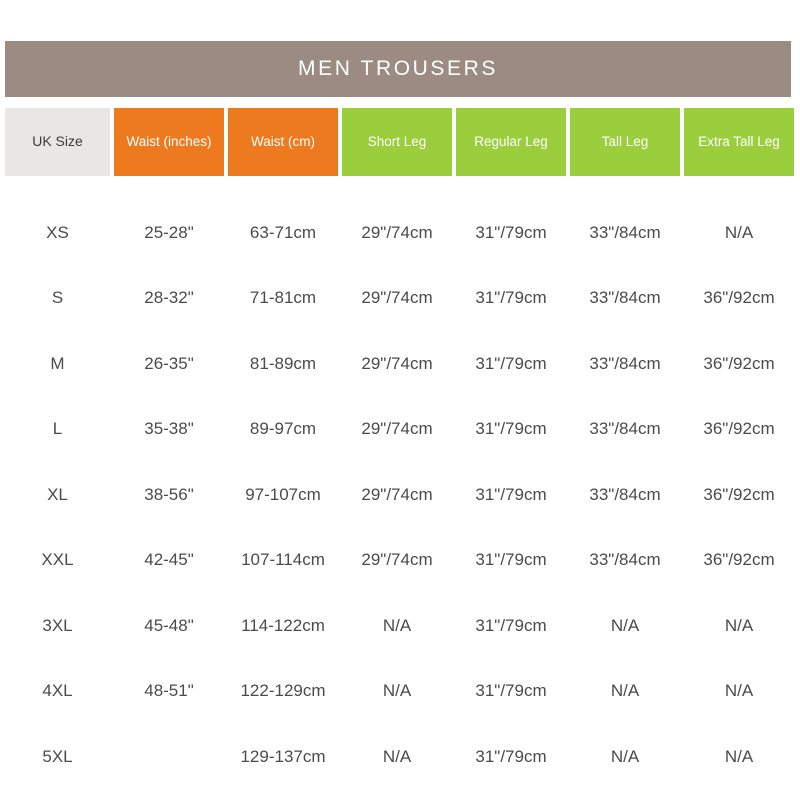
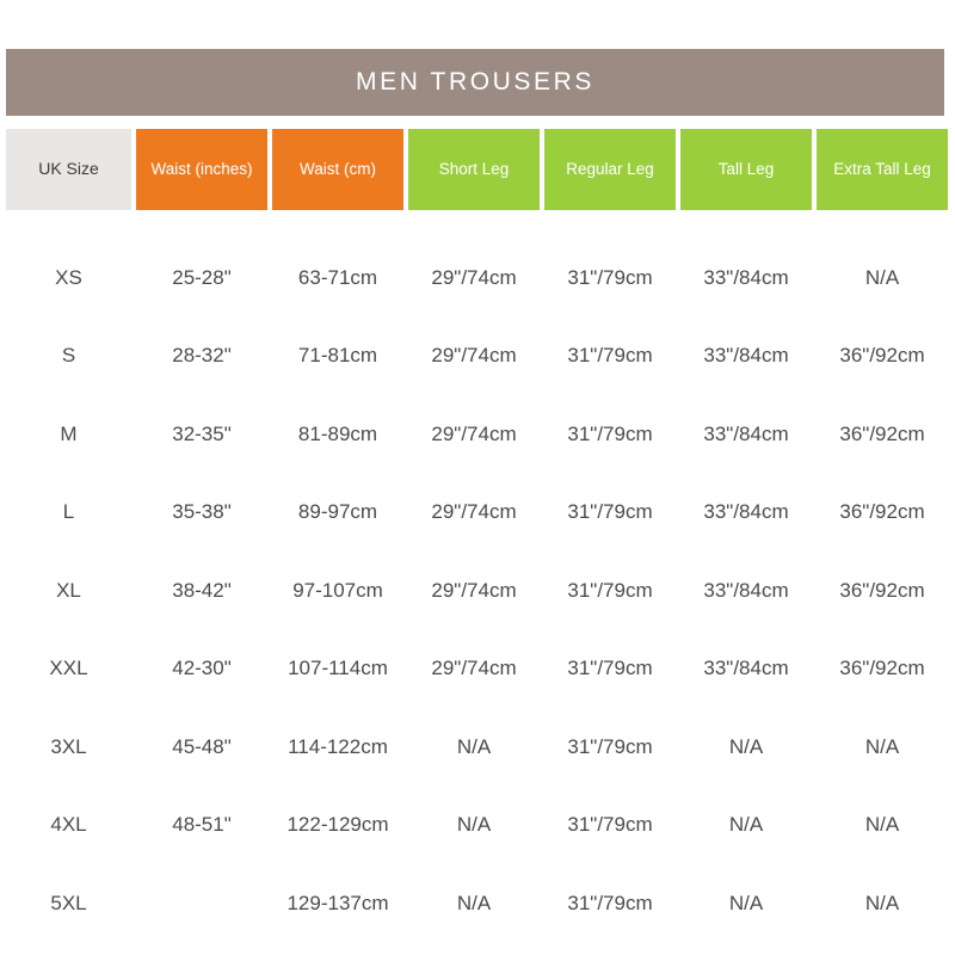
  MEN TROUSERS
  UK Size
  Waist (inches)
  Waist (cm)
  Short Leg
  Regular Leg
  Tall Leg
  Extra Tall Leg
  XS
  25-28"
  63-71cm
  29"/74cm
  31"/79cm
  33"/84cm
  N/A
  S
  28-32"
  71-81cm
  29"/74cm
  31"/79cm
  33"/84cm
  36"/92cm
  M
- 26-35"
+ 32-35"
  81-89cm
  29"/74cm
  31"/79cm
  33"/84cm
  36"/92cm
  L
  35-38"
  89-97cm
  29"/74cm
  31"/79cm
  33"/84cm
  36"/92cm
  XL
- 38-56"
+ 38-42"
  97-107cm
  29"/74cm
  31"/79cm
  33"/84cm
  36"/92cm
  XXL
- 42-45"
+ 42-30"
  107-114cm
  29"/74cm
  31"/79cm
  33"/84cm
  36"/92cm
  3XL
  45-48"
  114-122cm
  N/A
  31"/79cm
  N/A
  N/A
  4XL
  48-51"
  122-129cm
  N/A
  31"/79cm
  N/A
  N/A
  5XL
  129-137cm
  N/A
  31"/79cm
  N/A
  N/A
